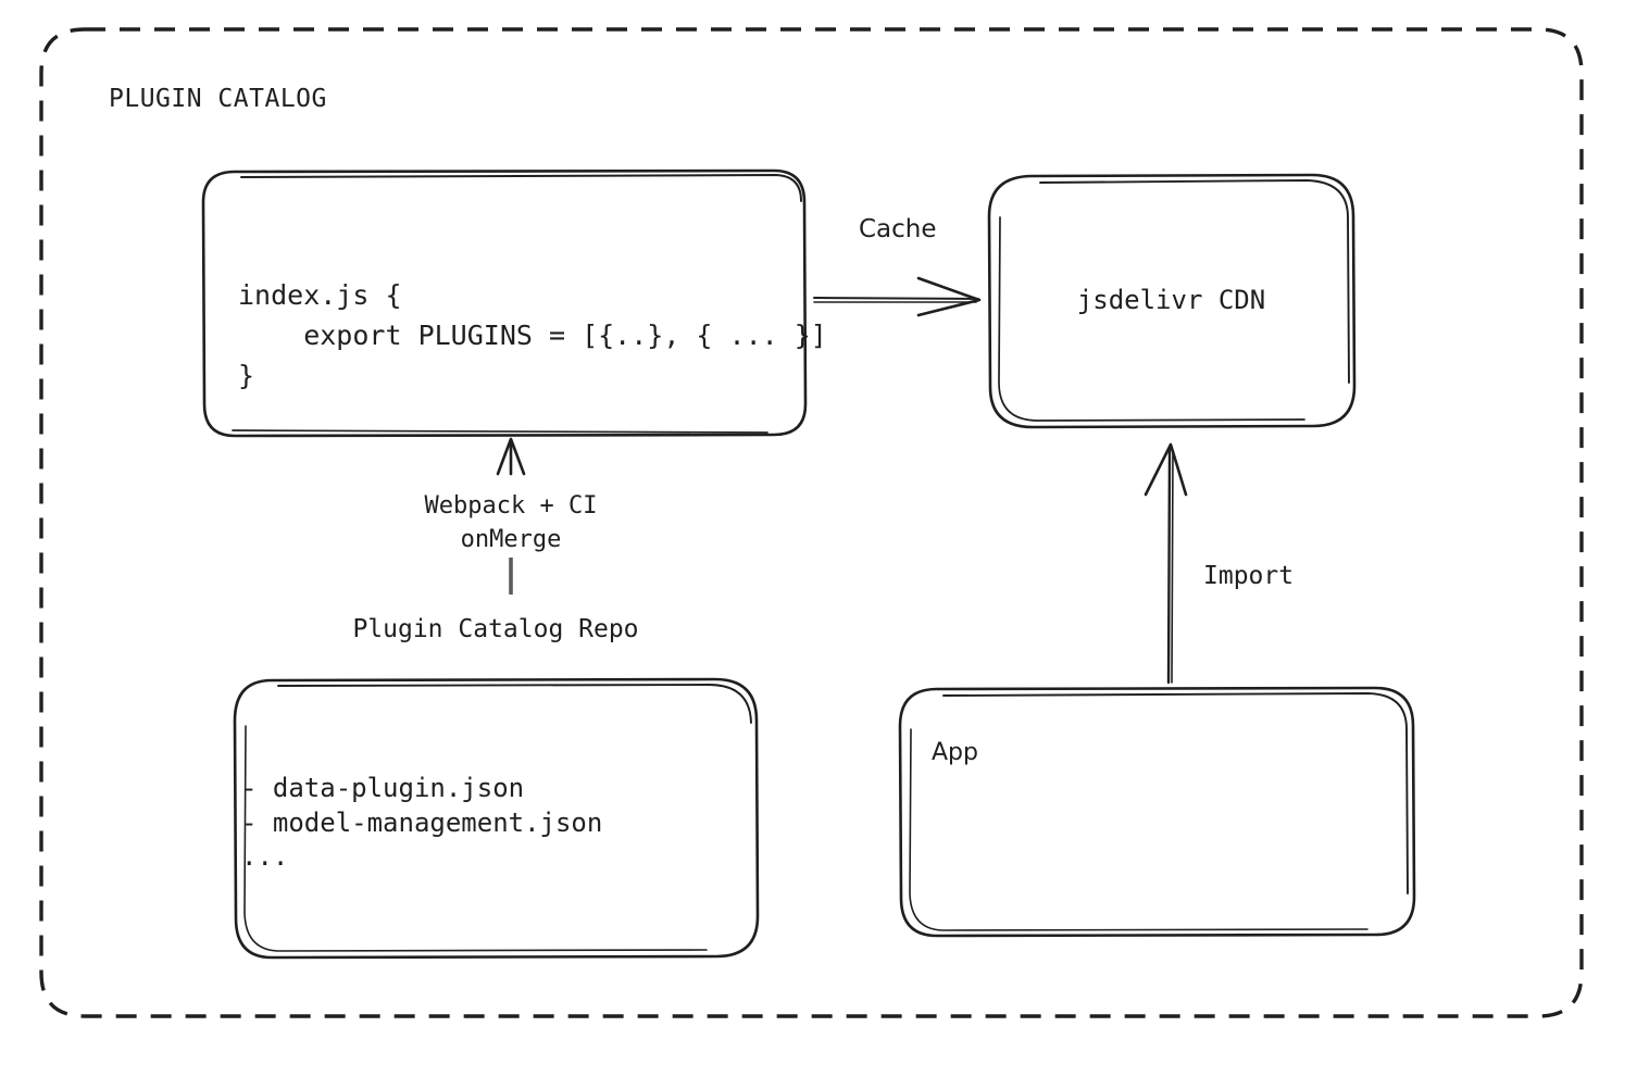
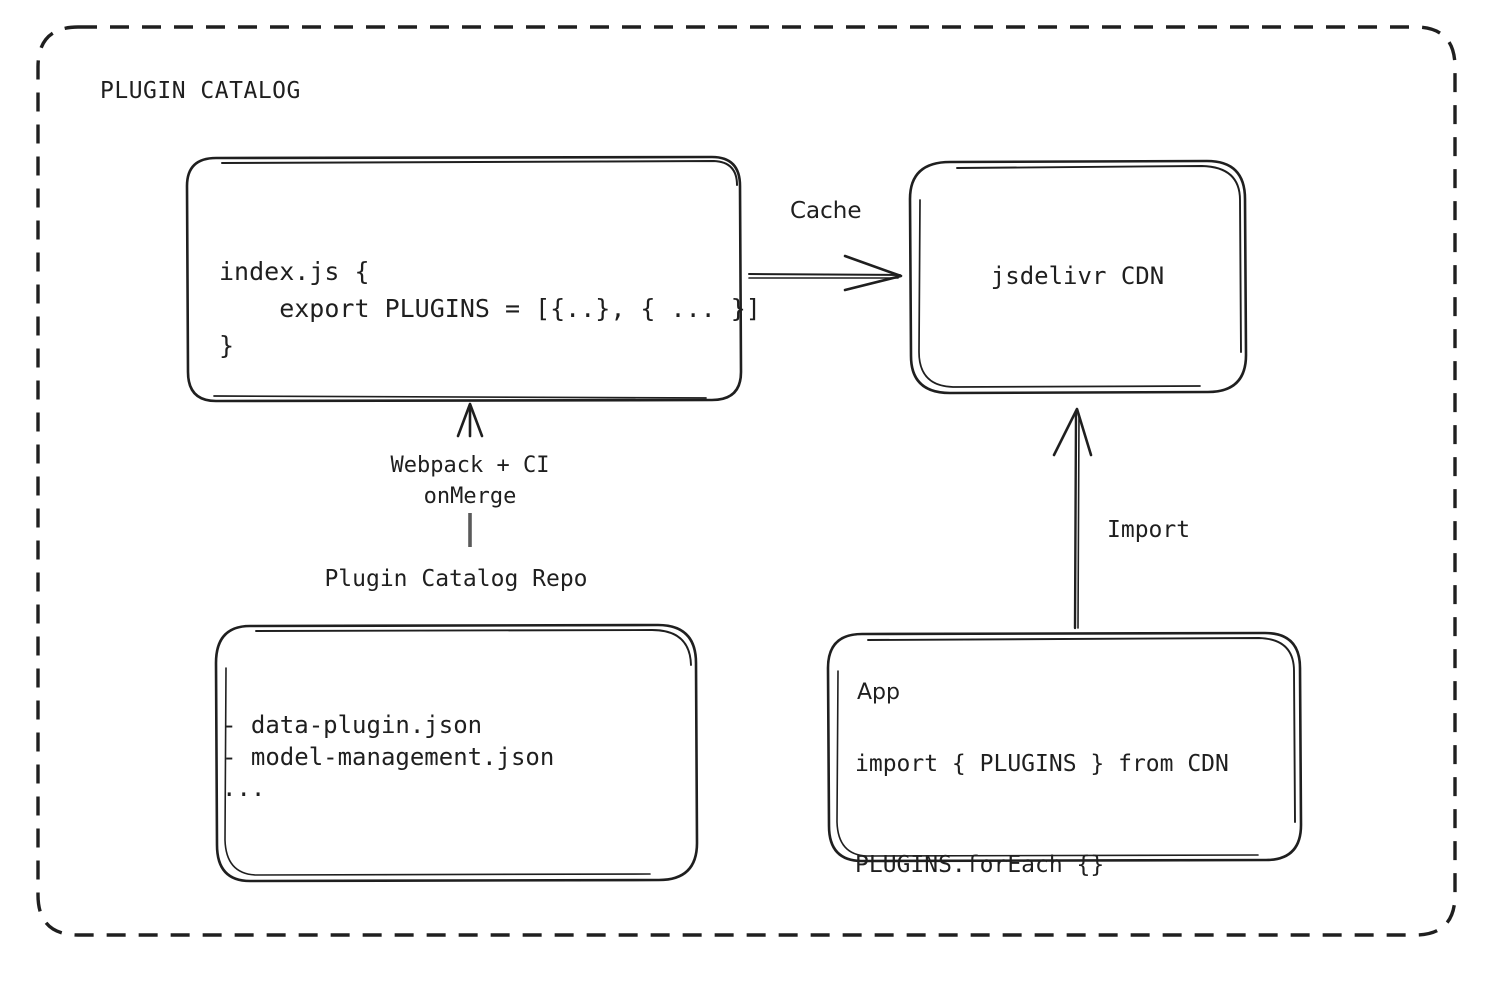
  PLUGIN CATALOG
  index.js {
  export PLUGINS = [{..}, { ... }]
  }
  Cache
  jsdelivr CDN
  Webpack + CI
  onMerge
  Plugin Catalog Repo
  - data-plugin.json
  - model-management.json
  ...
  Import
  App
+ import { PLUGINS } from CDN
+ PLUGINS.forEach {}
